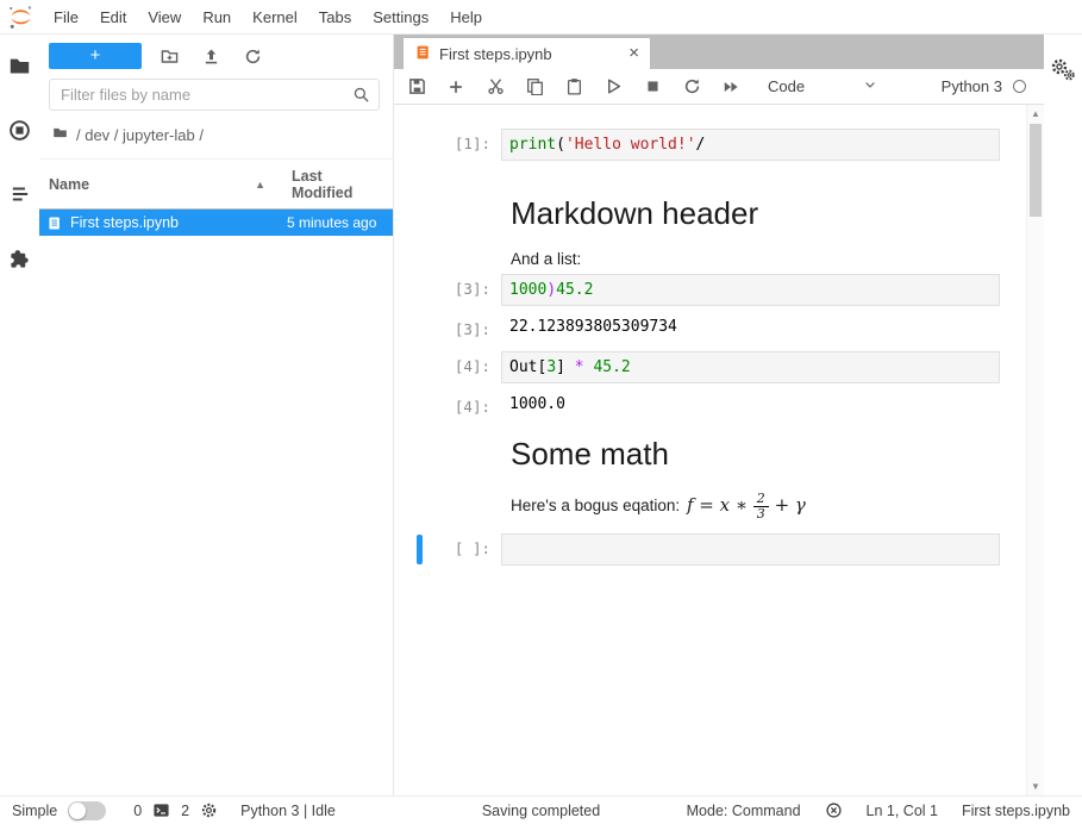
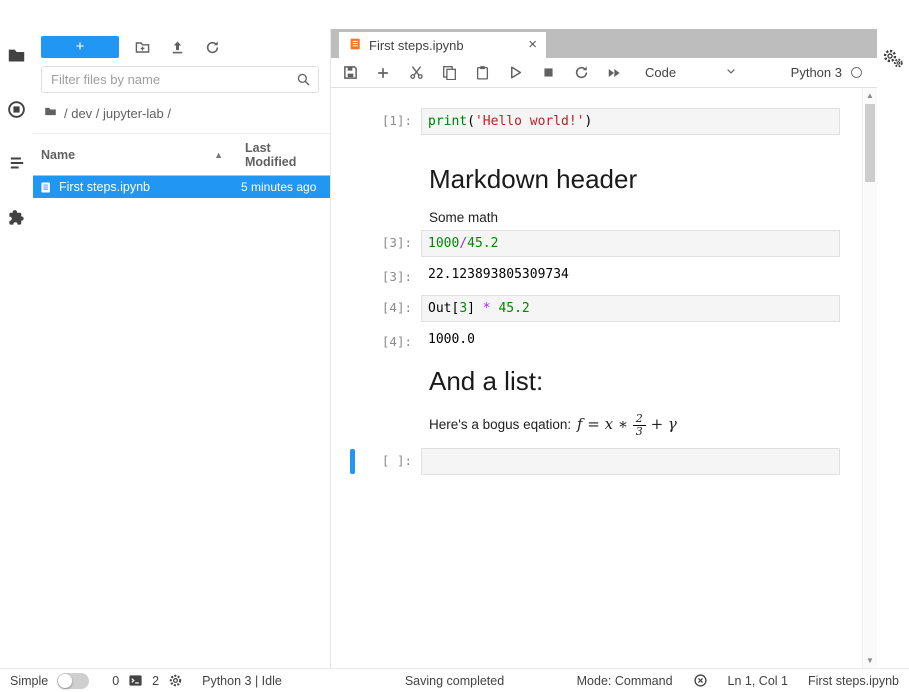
- File
- Edit
- View
- Run
- Kernel
- Tabs
- Settings
- Help
  +
  Filter files by name
  / dev / jupyter-lab /
  Name
  ▲
  Last Modified
  First steps.ipynb
  5 minutes ago
  First steps.ipynb
  ×
  Code
  Python 3
  [1]:
- print('Hello world!'/
+ print('Hello world!')
  Markdown header
- And a list:
+ Some math
  [3]:
- 1000)45.2
+ 1000/45.2
  [3]:
  22.123893805309734
  [4]:
  Out[3] * 45.2
  [4]:
  1000.0
- Some math
+ And a list:
  Here's a bogus eqation: f = x ∗
  2
  3
  + γ
  [ ]:
  ▲
  ▼
  Simple
  0
  2
  Python 3 | Idle
  Saving completed
  Mode: Command
  Ln 1, Col 1
  First steps.ipynb
